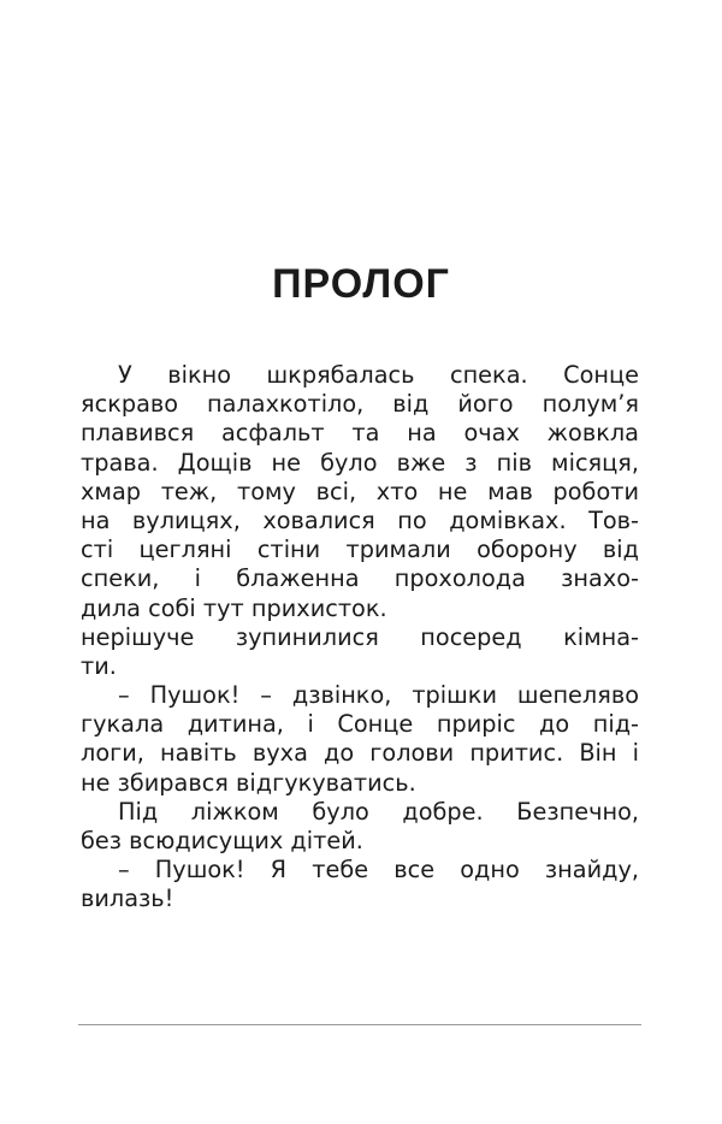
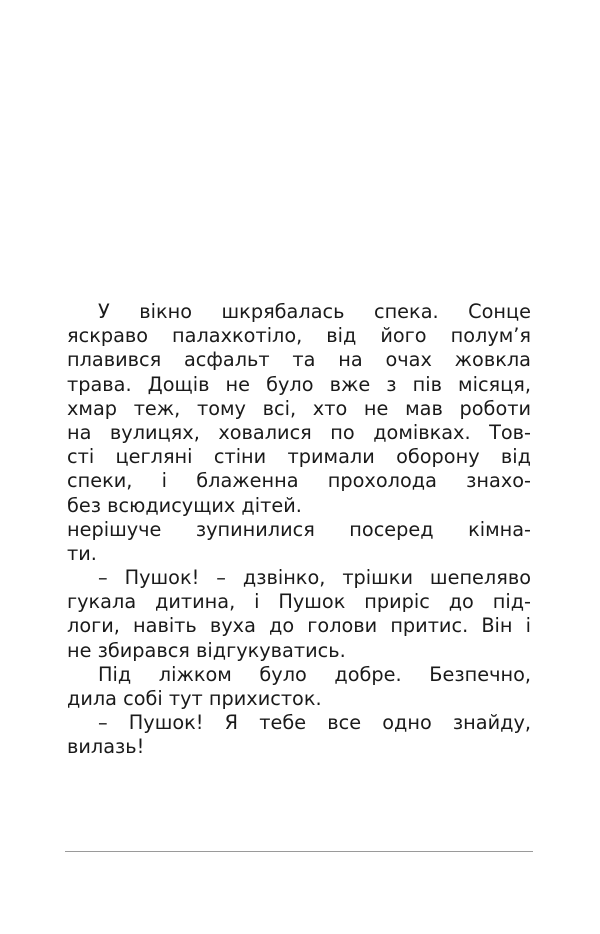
- ПРОЛОГ
  У вікно шкрябалась спека. Сонце
  яскраво палахкотіло, від його полум’я
  плавився асфальт та на очах жовкла
  трава. Дощів не було вже з пів місяця,
  хмар теж, тому всі, хто не мав роботи
  на вулицях, ховалися по домівках. Тов-
  сті цегляні стіни тримали оборону від
  спеки, і блаженна прохолода знахо-
- дила собі тут прихисток.
+ без всюдисущих дітей.
  нерішуче зупинилися посеред кімна-
  ти.
  – Пушок! – дзвінко, трішки шепеляво
- гукала дитина, і Сонце приріс до під-
+ гукала дитина, і Пушок приріс до під-
  логи, навіть вуха до голови притис. Він і
  не збирався відгукуватись.
  Під ліжком було добре. Безпечно,
- без всюдисущих дітей.
+ дила собі тут прихисток.
  – Пушок! Я тебе все одно знайду,
  вилазь!
